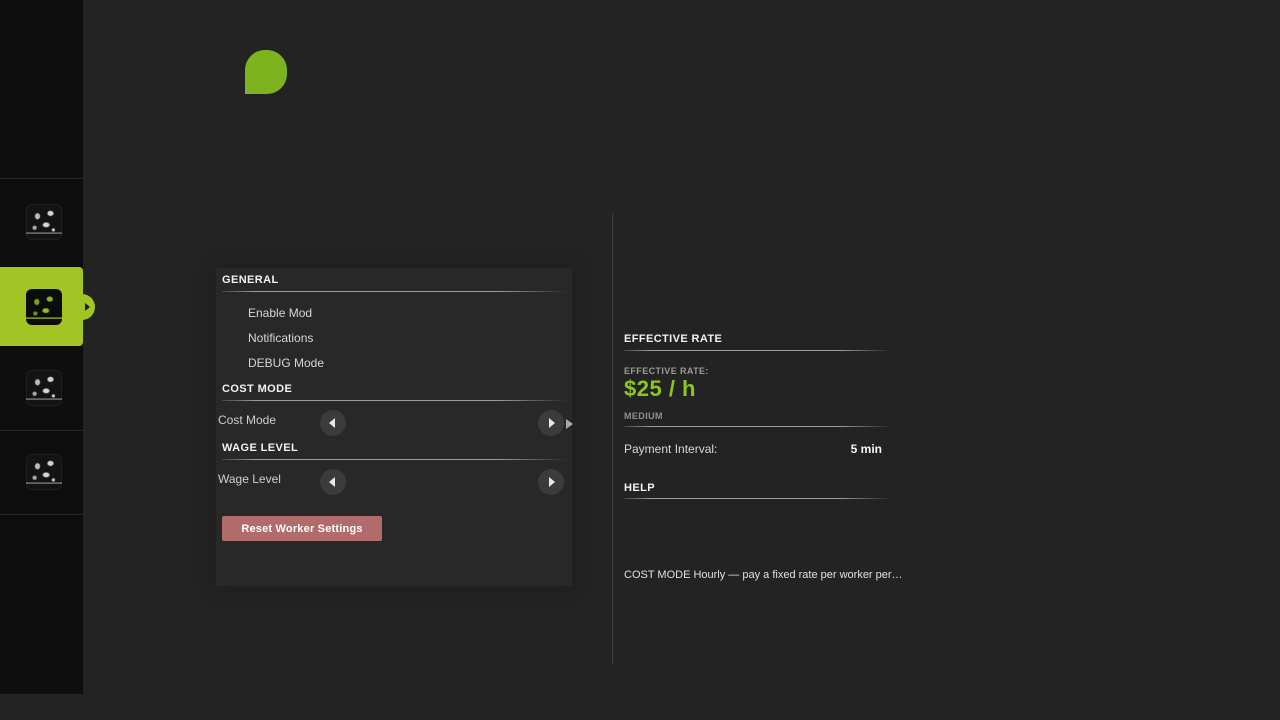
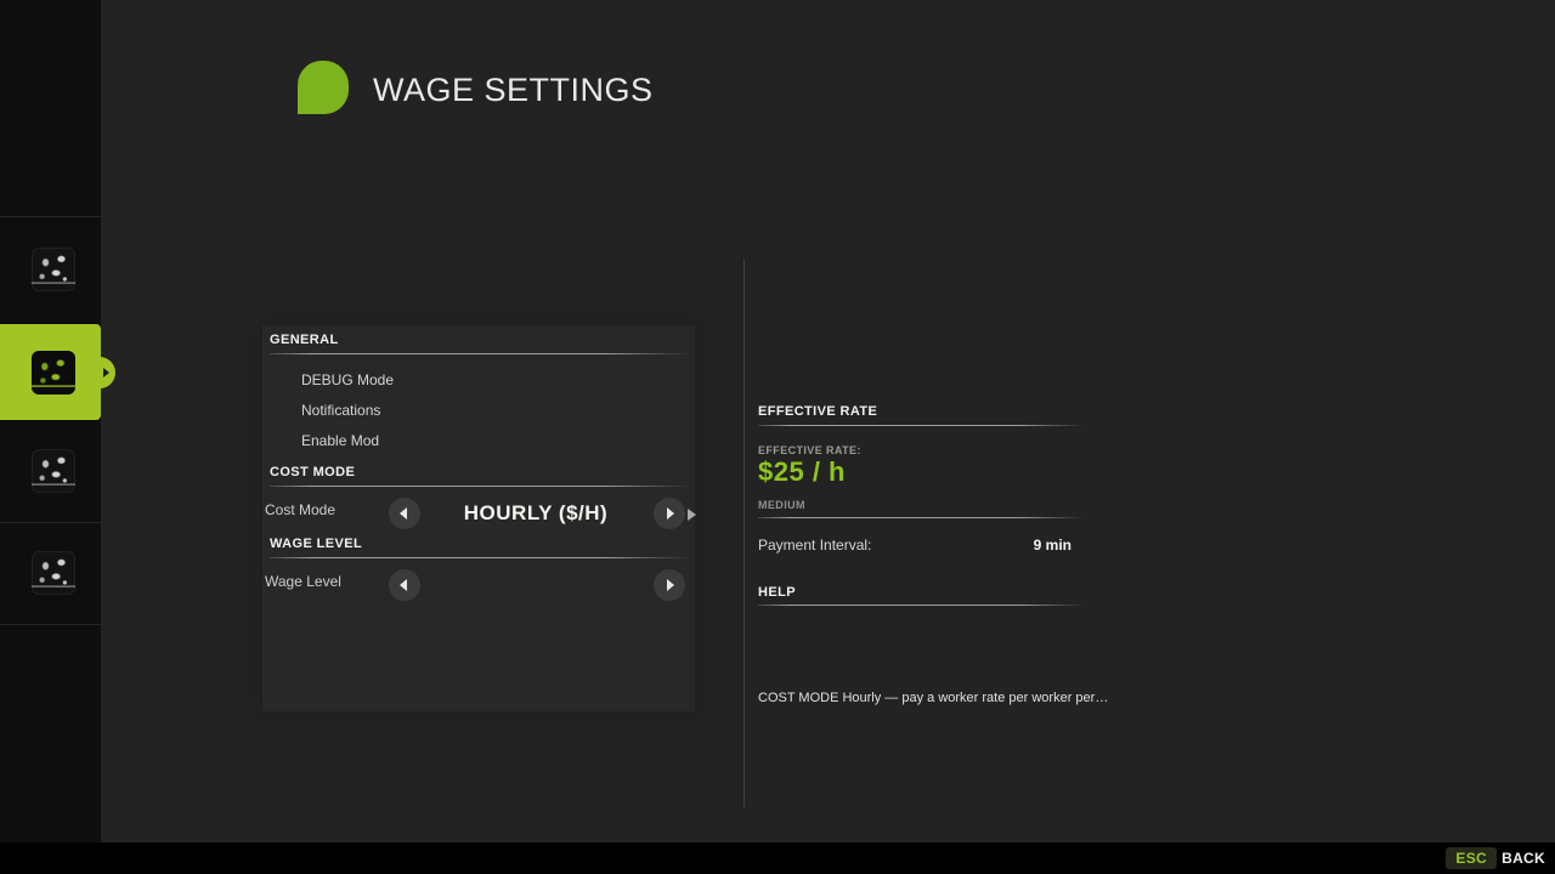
+ WAGE SETTINGS
  GENERAL
- Enable Mod
+ DEBUG Mode
  Notifications
- DEBUG Mode
+ Enable Mod
  COST MODE
  Cost Mode
+ HOURLY ($/H)
  WAGE LEVEL
  Wage Level
- Reset Worker Settings
  EFFECTIVE RATE
  EFFECTIVE RATE:
  $25 / h
  MEDIUM
  Payment Interval:
- 5 min
+ 9 min
  HELP
- COST MODE Hourly — pay a fixed rate per worker per…
+ COST MODE Hourly — pay a worker rate per worker per…
+ ESC
+ BACK
